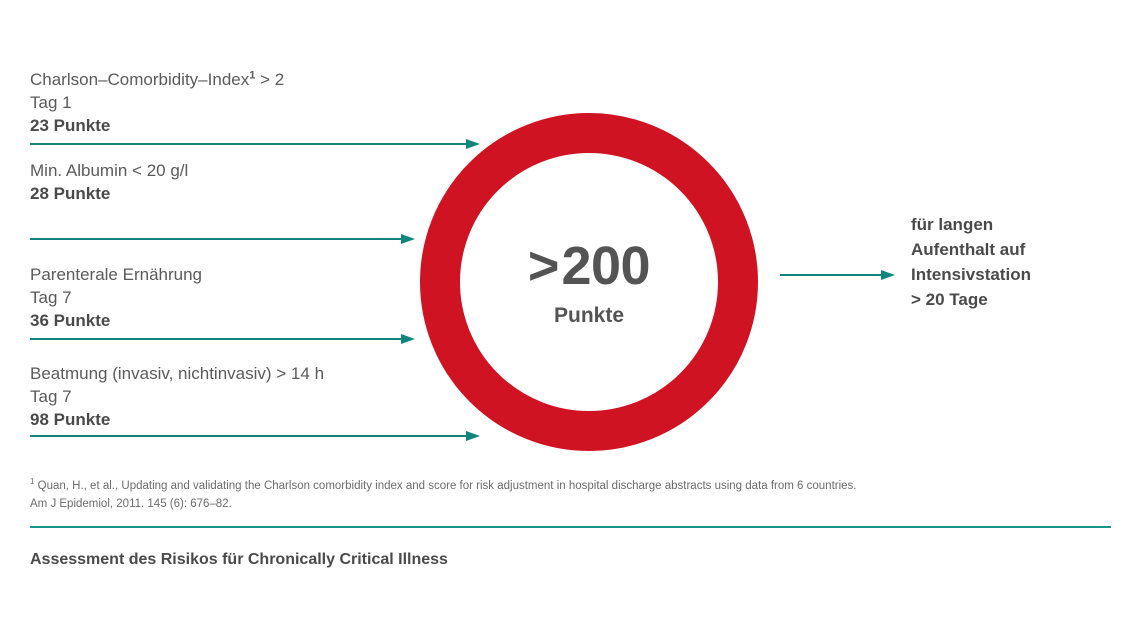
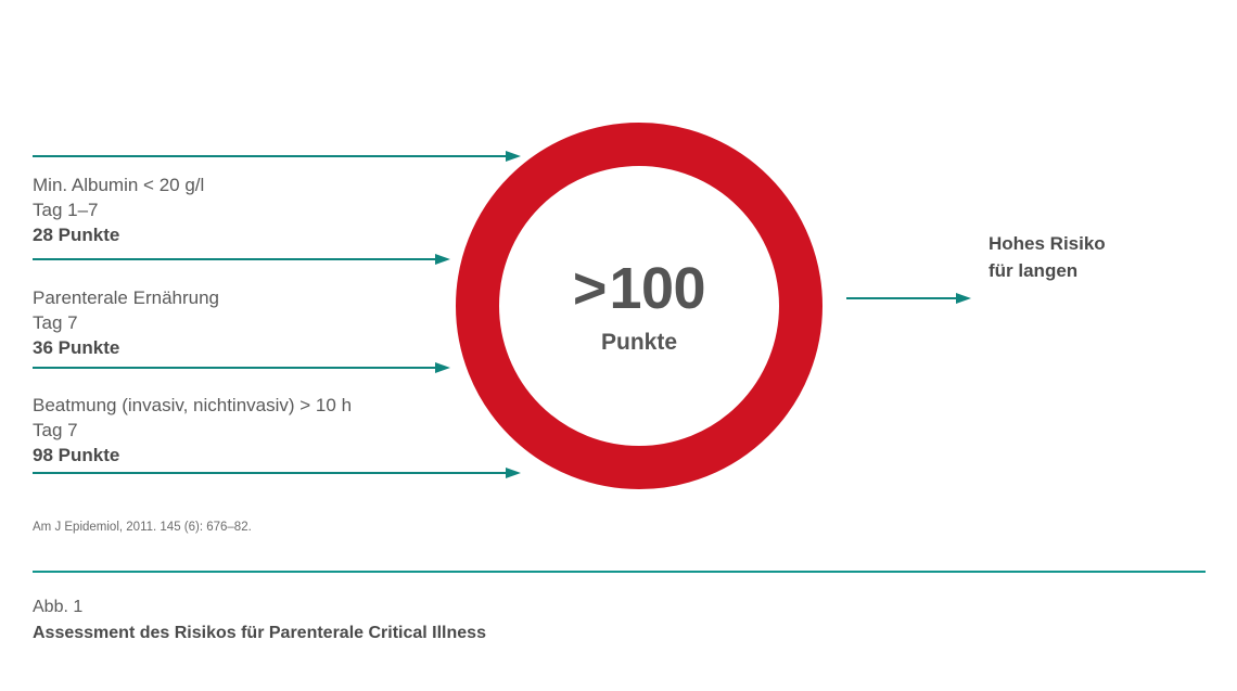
- Charlson–Comorbidity–Index1 > 2
- Tag 1
- 23 Punkte
  Min. Albumin < 20 g/l
+ Tag 1–7
  28 Punkte
  Parenterale Ernährung
  Tag 7
  36 Punkte
- Beatmung (invasiv, nichtinvasiv) > 14 h
+ Beatmung (invasiv, nichtinvasiv) > 10 h
  Tag 7
  98 Punkte
- >200
+ >100
  Punkte
+ Hohes Risiko
  für langen
- Aufenthalt auf
- Intensivstation
- > 20 Tage
- 1 Quan, H., et al., Updating and validating the Charlson comorbidity index and score for risk adjustment in hospital discharge abstracts using data from 6 countries.
  Am J Epidemiol, 2011. 145 (6): 676–82.
+ Abb. 1
- Assessment des Risikos für Chronically Critical Illness
+ Assessment des Risikos für Parenterale Critical Illness
